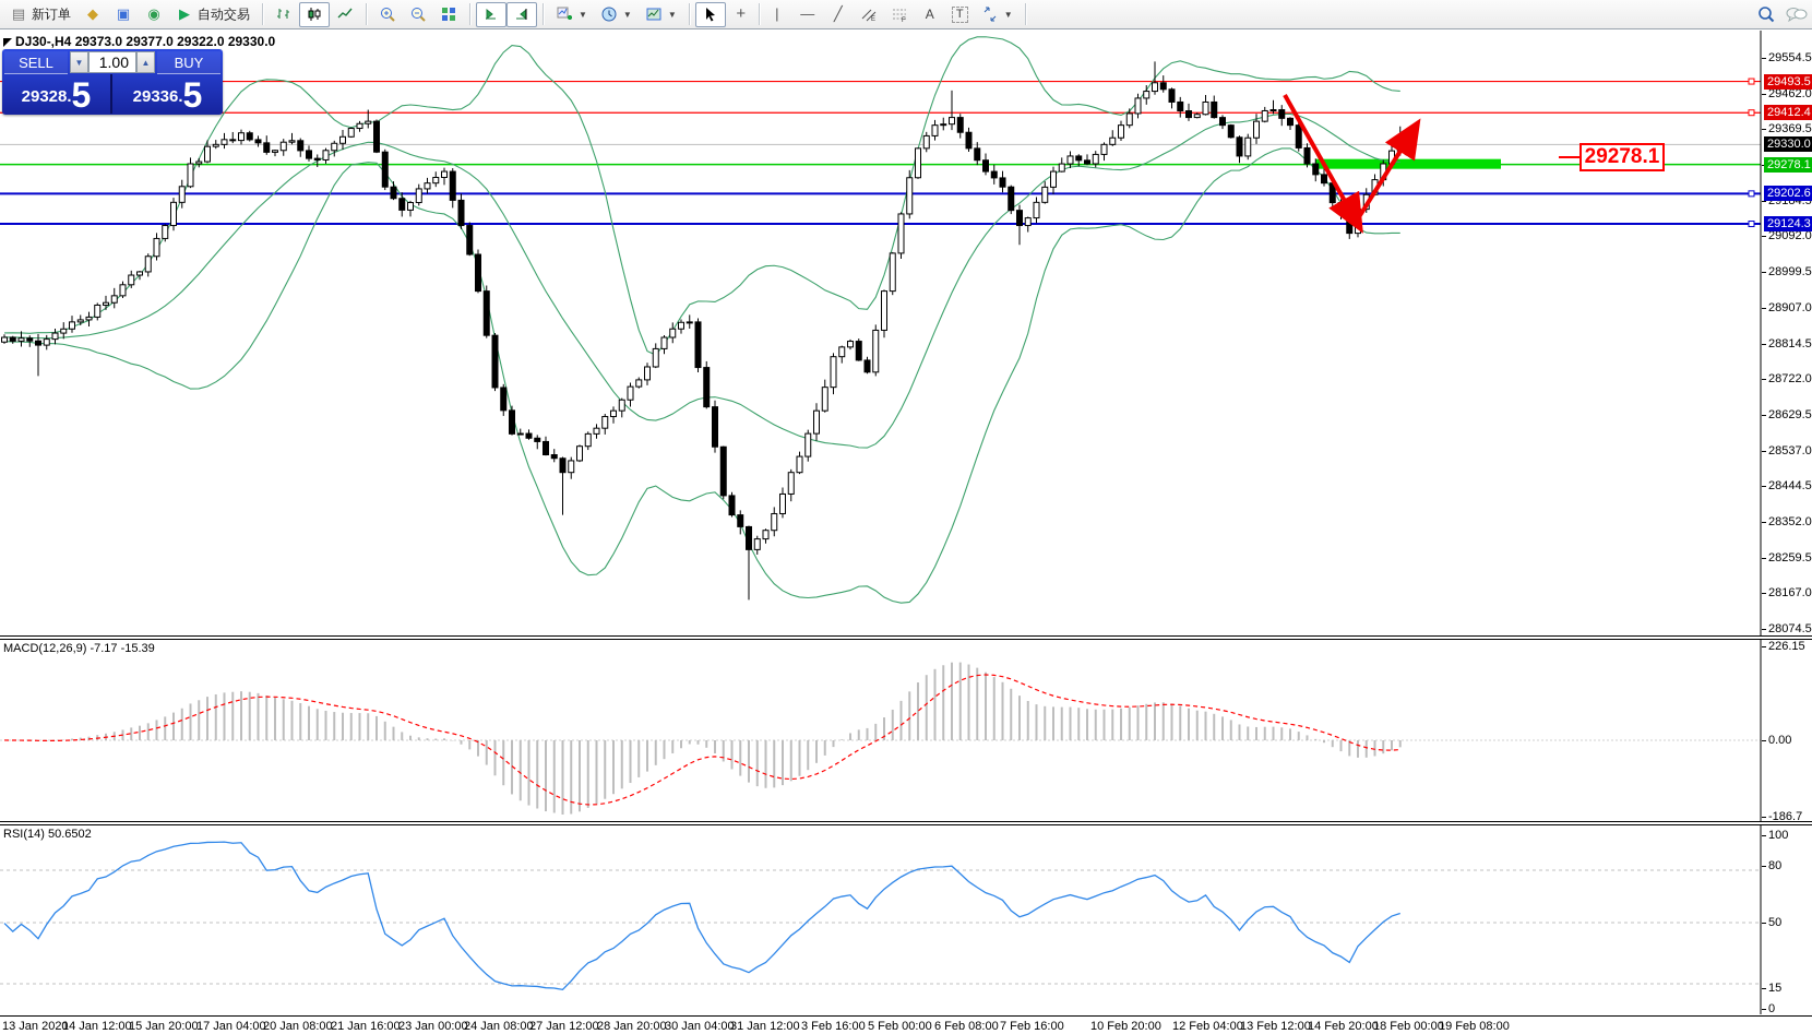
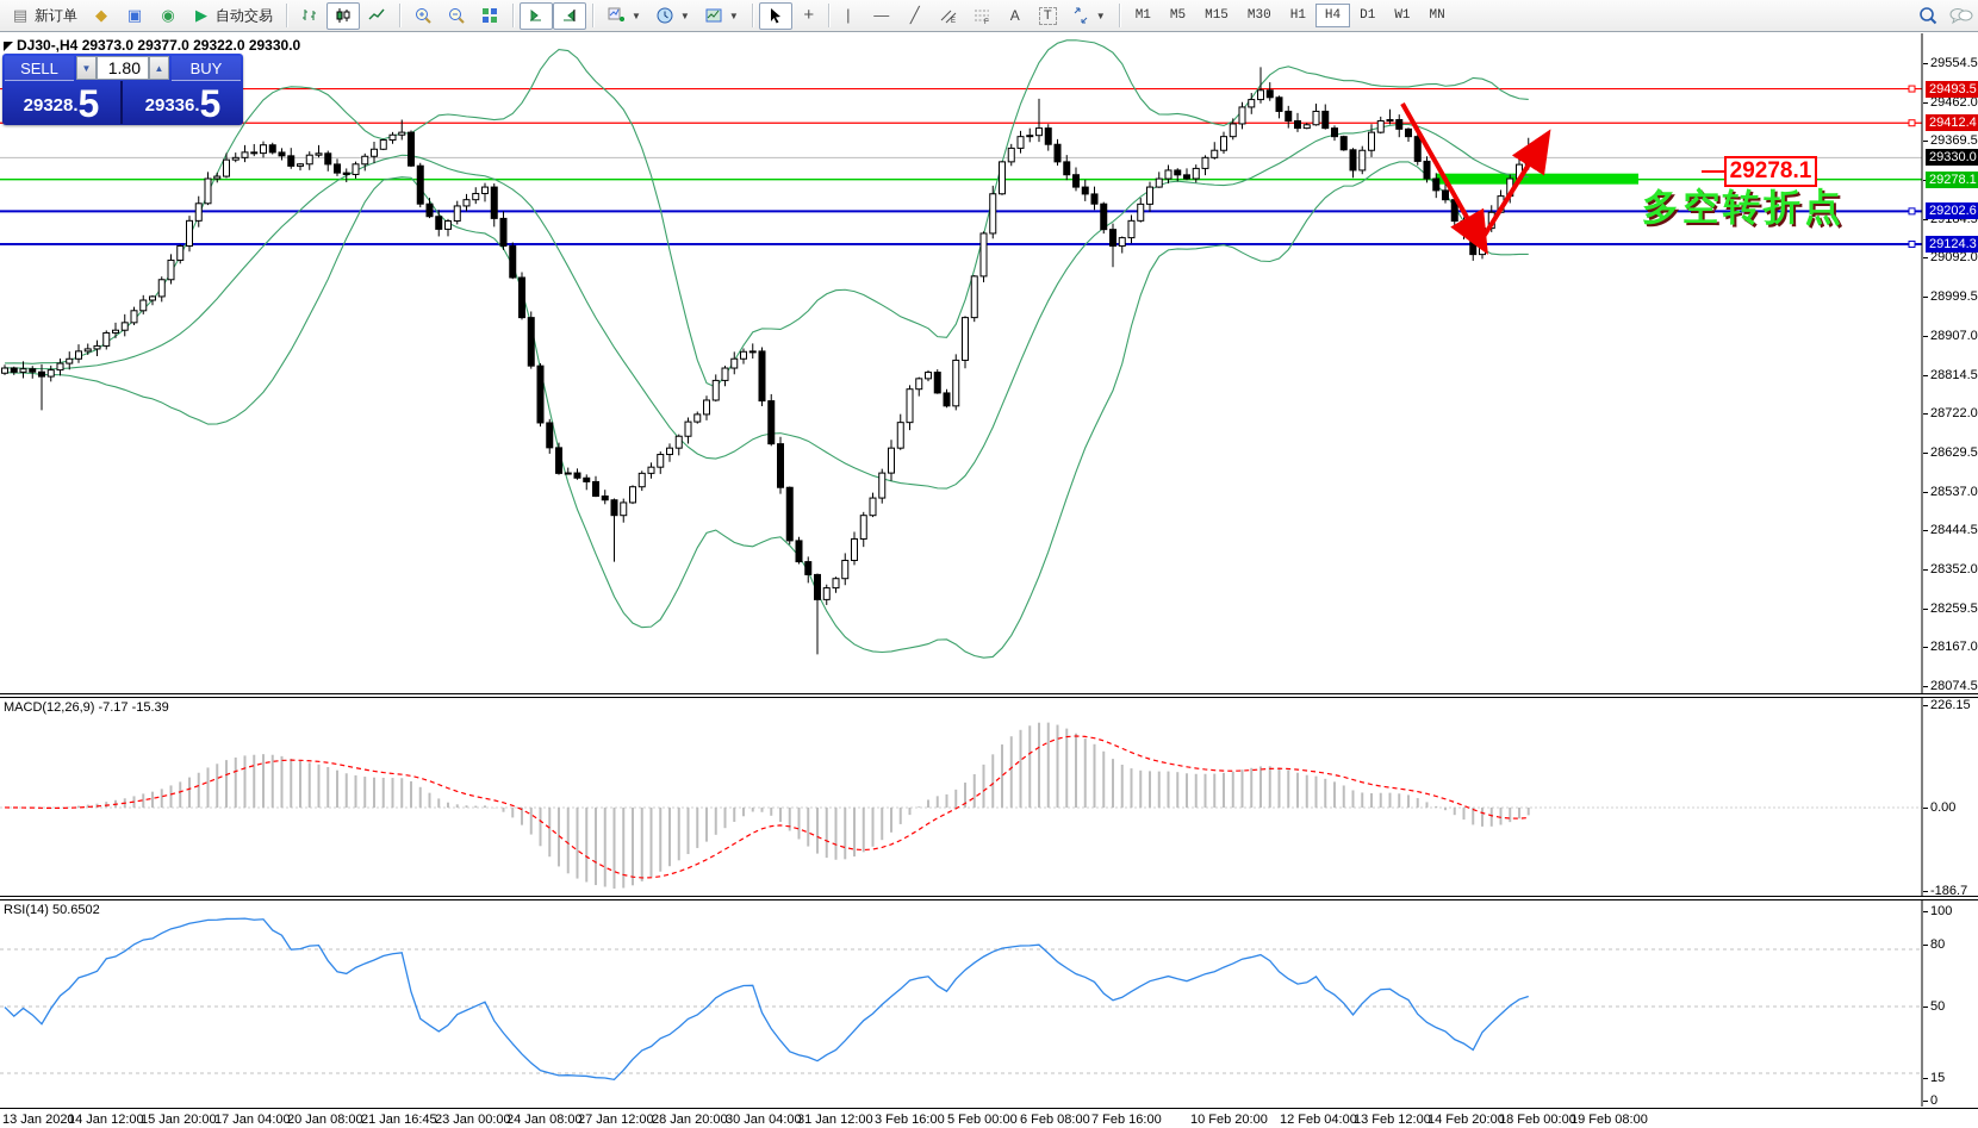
  ▤
  新订单
  ◆
  ▣
  ◉
  ▶
  自动交易
  ▼
  ▼
  ▼
  +
  |
  —
  ╱
  A
  T
  ▼
+ M1
+ M5
+ M15
+ M30
+ H1
+ H4
+ D1
+ W1
+ MN
  DJ30-,H4 29373.0 29377.0 29322.0 29330.0
  SELL
  ▼
- 1.00
+ 1.80
  ▲
  BUY
  29328
  .
  5
  29336
  .
  5
  MACD(12,26,9) -7.17 -15.39
  RSI(14) 50.6502
  29278.1
+ 多空转折点
  29554.5
  29462.0
  29369.5
  29092.0
  28999.5
  28907.0
  28814.5
  28722.0
  28629.5
  28537.0
  28444.5
  28352.0
  28259.5
  28167.0
  28074.5
  226.15
  0.00
  -186.7
  100
  80
  50
  15
  0
  29493.5
  29412.4
  29330.0
  29278.1
  29202.6
  29124.3
  13 Jan 2020
  14 Jan 12:00
  15 Jan 20:00
  17 Jan 04:00
  20 Jan 08:00
- 21 Jan 16:00
+ 21 Jan 16:45
  23 Jan 00:00
  24 Jan 08:00
  27 Jan 12:00
  28 Jan 20:00
  30 Jan 04:00
  31 Jan 12:00
  3 Feb 16:00
  5 Feb 00:00
  6 Feb 08:00
  7 Feb 16:00
  10 Feb 20:00
  12 Feb 04:00
  13 Feb 12:00
  14 Feb 20:00
  18 Feb 00:00
  19 Feb 08:00
